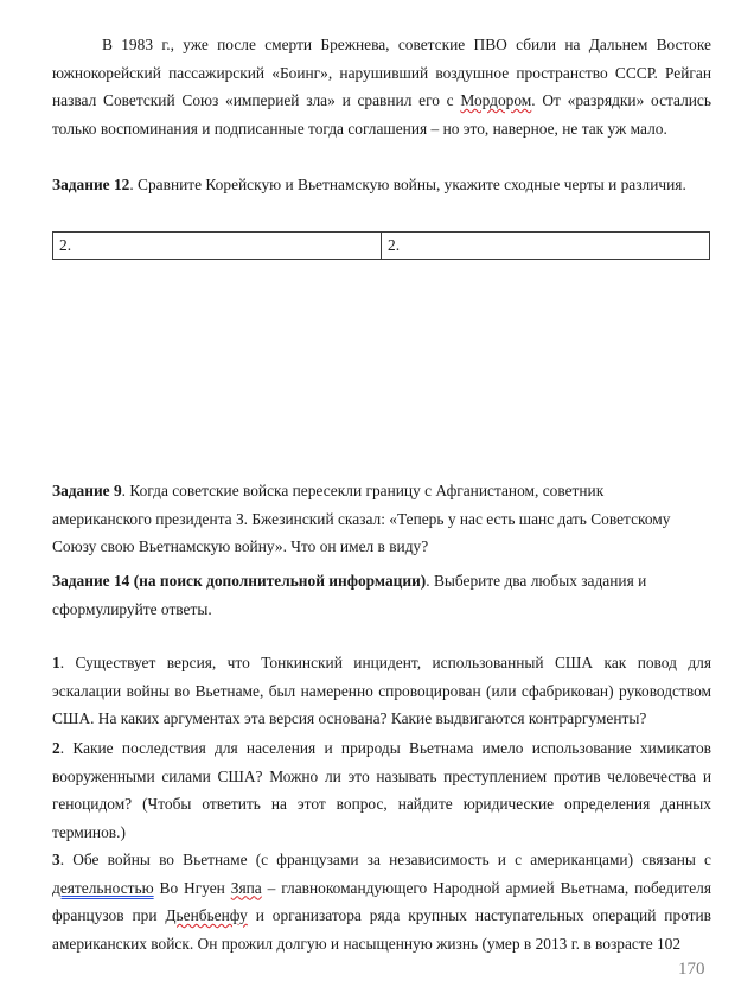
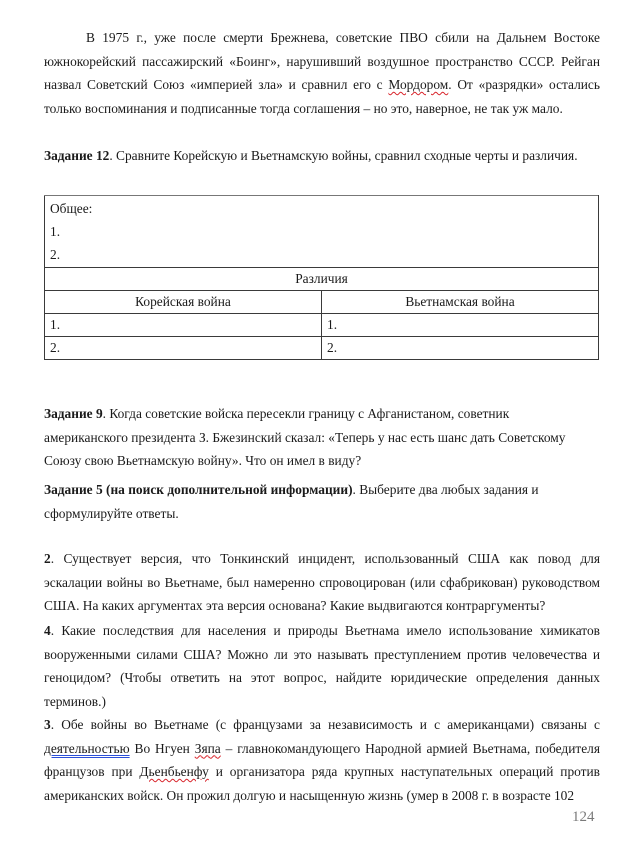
- В 1983 г., уже после смерти Брежнева, советские ПВО сбили на Дальнем Востоке южнокорейский пассажирский «Боинг», нарушивший воздушное пространство СССР. Рейган назвал Советский Союз «империей зла» и сравнил его с Мордором. От «разрядки» остались только воспоминания и подписанные тогда соглашения – но это, наверное, не так уж мало.
+ В 1975 г., уже после смерти Брежнева, советские ПВО сбили на Дальнем Востоке южнокорейский пассажирский «Боинг», нарушивший воздушное пространство СССР. Рейган назвал Советский Союз «империей зла» и сравнил его с Мордором. От «разрядки» остались только воспоминания и подписанные тогда соглашения – но это, наверное, не так уж мало.
- Задание 12. Сравните Корейскую и Вьетнамскую войны, укажите сходные черты и различия.
+ Задание 12. Сравните Корейскую и Вьетнамскую войны, сравнил сходные черты и различия.
+ Общее: 1. 2.
+ Различия
+ Корейская война	Вьетнамская война
+ 1.	1.
  2.	2.
  Задание 9. Когда советские войска пересекли границу с Афганистаном, советник американского президента З. Бжезинский сказал: «Теперь у нас есть шанс дать Советскому Союзу свою Вьетнамскую войну». Что он имел в виду?
- Задание 14 (на поиск дополнительной информации). Выберите два любых задания и сформулируйте ответы.
+ Задание 5 (на поиск дополнительной информации). Выберите два любых задания и сформулируйте ответы.
- 1. Существует версия, что Тонкинский инцидент, использованный США как повод для эскалации войны во Вьетнаме, был намеренно спровоцирован (или сфабрикован) руководством США. На каких аргументах эта версия основана? Какие выдвигаются контраргументы?
+ 2. Существует версия, что Тонкинский инцидент, использованный США как повод для эскалации войны во Вьетнаме, был намеренно спровоцирован (или сфабрикован) руководством США. На каких аргументах эта версия основана? Какие выдвигаются контраргументы?
- 2. Какие последствия для населения и природы Вьетнама имело использование химикатов вооруженными силами США? Можно ли это называть преступлением против человечества и геноцидом? (Чтобы ответить на этот вопрос, найдите юридические определения данных терминов.)
+ 4. Какие последствия для населения и природы Вьетнама имело использование химикатов вооруженными силами США? Можно ли это называть преступлением против человечества и геноцидом? (Чтобы ответить на этот вопрос, найдите юридические определения данных терминов.)
- 3. Обе войны во Вьетнаме (с французами за независимость и с американцами) связаны с деятельностью Во Нгуен Зяпа – главнокомандующего Народной армией Вьетнама, победителя французов при Дьенбьенфу и организатора ряда крупных наступательных операций против американских войск. Он прожил долгую и насыщенную жизнь (умер в 2013 г. в возрасте 102
+ 3. Обе войны во Вьетнаме (с французами за независимость и с американцами) связаны с деятельностью Во Нгуен Зяпа – главнокомандующего Народной армией Вьетнама, победителя французов при Дьенбьенфу и организатора ряда крупных наступательных операций против американских войск. Он прожил долгую и насыщенную жизнь (умер в 2008 г. в возрасте 102
- 170
+ 124
